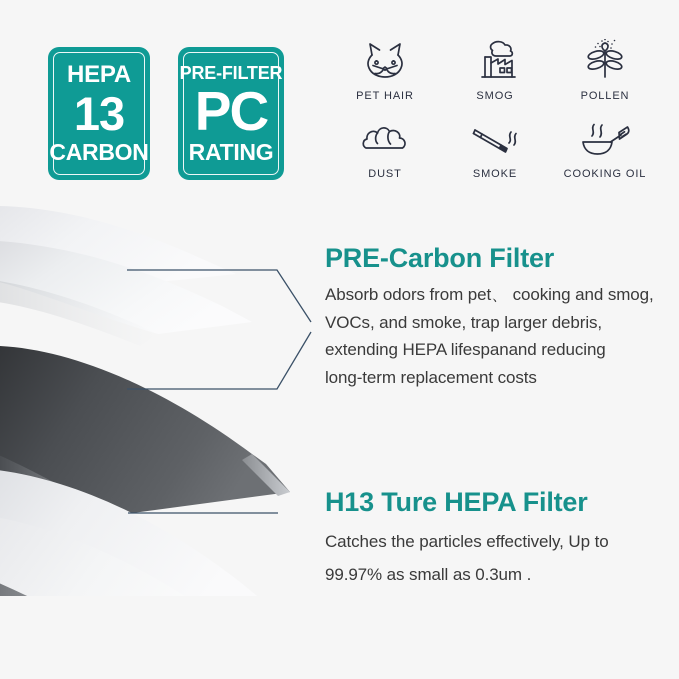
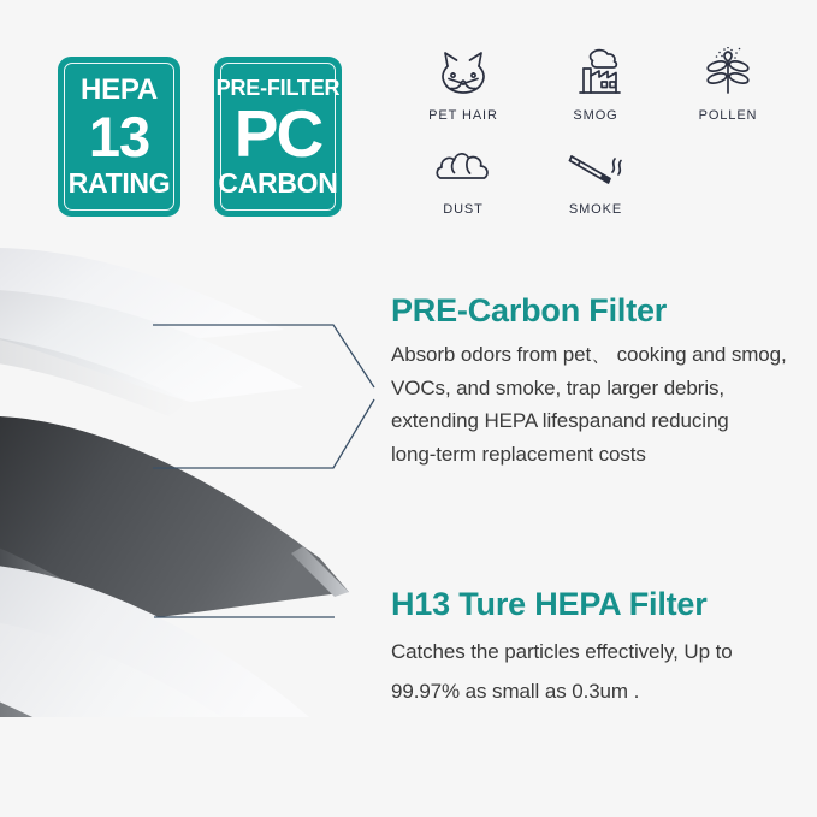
  HEPA
  13
- CARBON
+ RATING
  PRE-FILTER
  PC
- RATING
+ CARBON
  PET HAIR
  SMOG
  POLLEN
  DUST
  SMOKE
- COOKING OIL
  PRE-Carbon Filter
  Absorb odors from pet、 cooking and smog,
  VOCs, and smoke, trap larger debris,
  extending HEPA lifespanand reducing
  long-term replacement costs
  H13 Ture HEPA Filter
  Catches the particles effectively, Up to
  99.97% as small as 0.3um .
